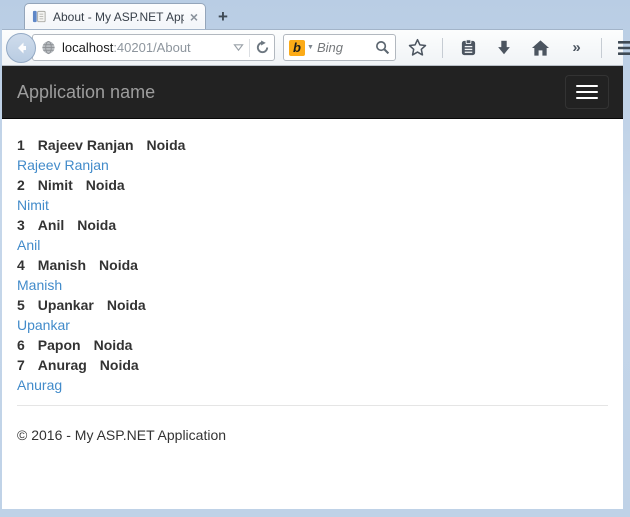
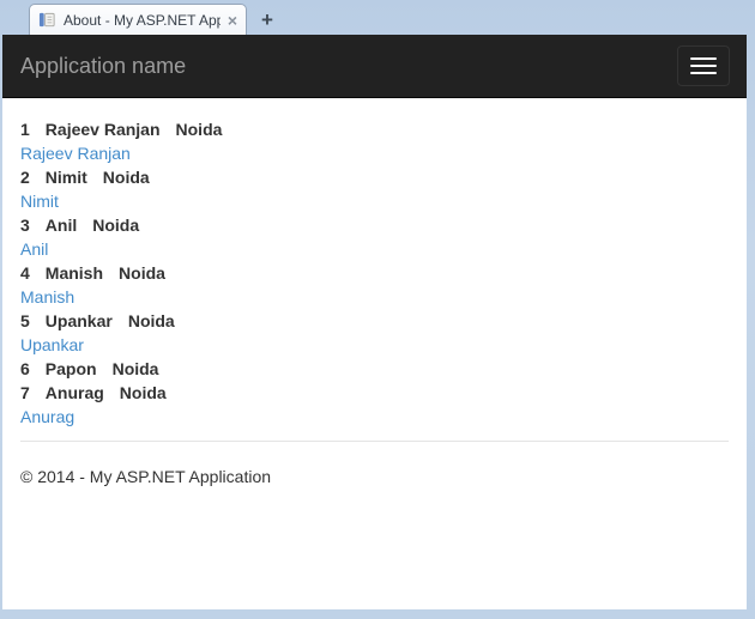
  About - My ASP.NET Ap
  ×
  +
- localhost
- :40201/About
- b
- Bing
- »
  Application name
  1 Rajeev Ranjan Noida
  Rajeev Ranjan
  2 Nimit Noida
  Nimit
  3 Anil Noida
  Anil
  4 Manish Noida
  Manish
  5 Upankar Noida
  Upankar
  6 Papon Noida
  7 Anurag Noida
  Anurag
- © 2016 - My ASP.NET Application
+ © 2014 - My ASP.NET Application
